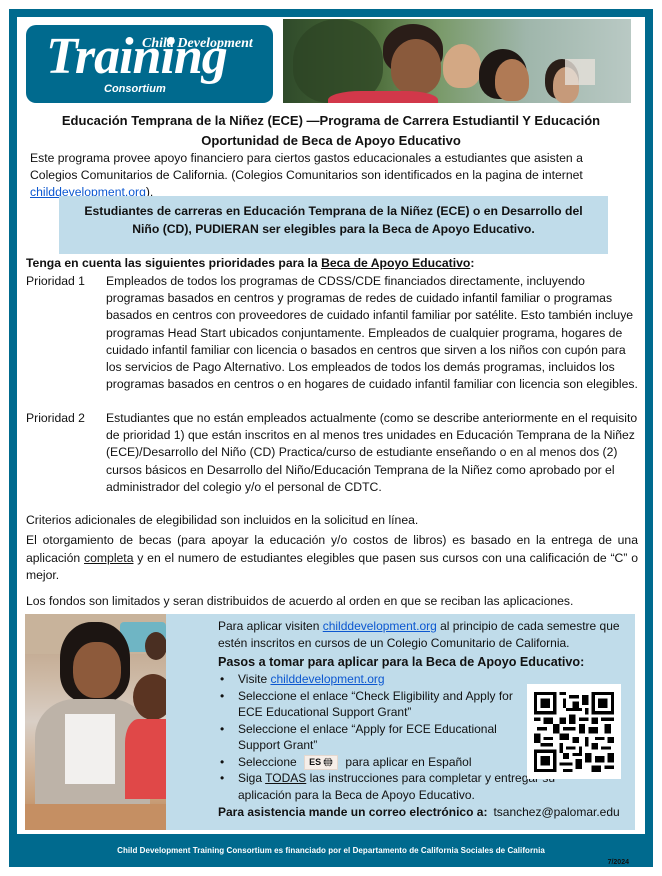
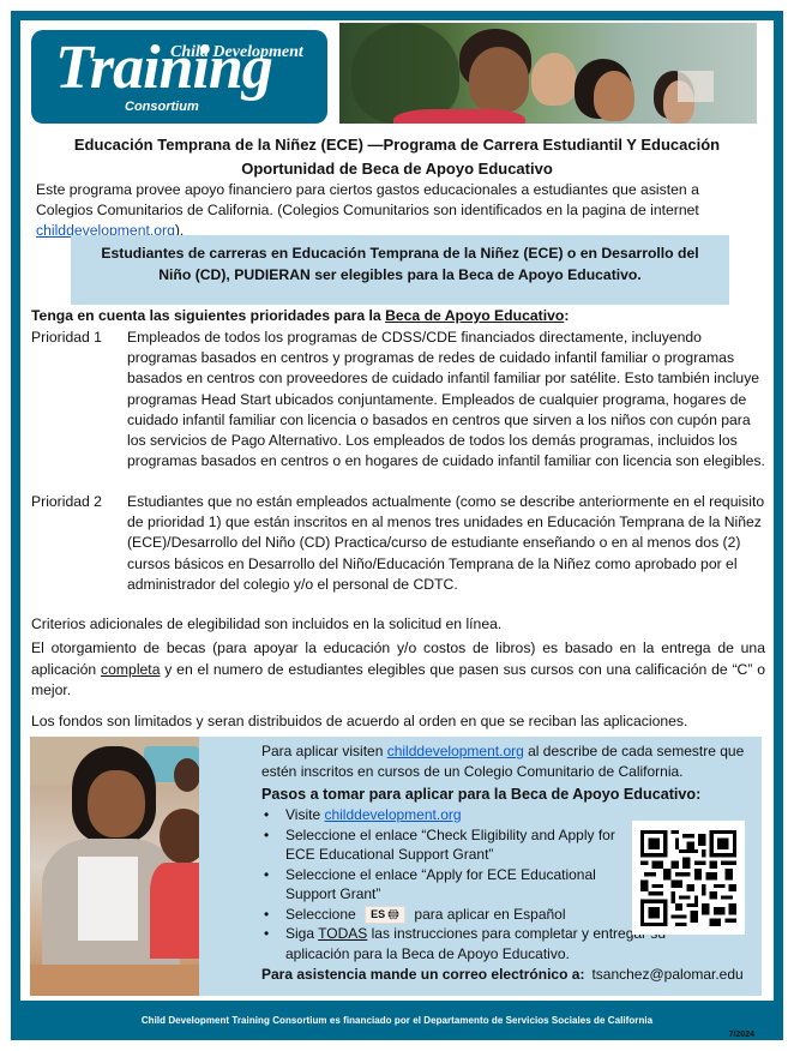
  Child Development
  Training
  Consortium
  Educación Temprana de la Niñez (ECE) —Programa de Carrera Estudiantil Y Educación
  Oportunidad de Beca de Apoyo Educativo
  Este programa provee apoyo financiero para ciertos gastos educacionales a estudiantes que asisten a Colegios Comunitarios de California. (Colegios Comunitarios son identificados en la pagina de internet childdevelopment.org).
  Estudiantes de carreras en Educación Temprana de la Niñez (ECE) o en Desarrollo del Niño (CD), PUDIERAN ser elegibles para la Beca de Apoyo Educativo.
  Tenga en cuenta las siguientes prioridades para la Beca de Apoyo Educativo:
  Prioridad 1
  Empleados de todos los programas de CDSS/CDE financiados directamente, incluyendo programas basados en centros y programas de redes de cuidado infantil familiar o programas basados en centros con proveedores de cuidado infantil familiar por satélite. Esto también incluye programas Head Start ubicados conjuntamente. Empleados de cualquier programa, hogares de cuidado infantil familiar con licencia o basados en centros que sirven a los niños con cupón para los servicios de Pago Alternativo. Los empleados de todos los demás programas, incluidos los programas basados en centros o en hogares de cuidado infantil familiar con licencia son elegibles.
  Prioridad 2
  Estudiantes que no están empleados actualmente (como se describe anteriormente en el requisito de prioridad 1) que están inscritos en al menos tres unidades en Educación Temprana de la Niñez (ECE)/Desarrollo del Niño (CD) Practica/curso de estudiante enseñando o en al menos dos (2) cursos básicos en Desarrollo del Niño/Educación Temprana de la Niñez como aprobado por el administrador del colegio y/o el personal de CDTC.
  Criterios adicionales de elegibilidad son incluidos en la solicitud en línea.
  El otorgamiento de becas (para apoyar la educación y/o costos de libros) es basado en la entrega de una aplicación completa y en el numero de estudiantes elegibles que pasen sus cursos con una calificación de “C” o mejor.
  Los fondos son limitados y seran distribuidos de acuerdo al orden en que se reciban las aplicaciones.
- Para aplicar visiten childdevelopment.org al principio de cada semestre que estén inscritos en cursos de un Colegio Comunitario de California.
+ Para aplicar visiten childdevelopment.org al describe de cada semestre que estén inscritos en cursos de un Colegio Comunitario de California.
  Pasos a tomar para aplicar para la Beca de Apoyo Educativo:
  Visite childdevelopment.org
  Seleccione el enlace “Check Eligibility and Apply for ECE Educational Support Grant”
  Seleccione el enlace “Apply for ECE Educational Support Grant”
  Seleccione
  ES
  para aplicar en Español
  Siga TODAS las instrucciones para completar y entreg aplicación para la Beca de Apoyo Educativo.
  Para asistencia mande un correo electrónico a: tsanchez@palomar.edu
- Child Development Training Consortium es financiado por el Departamento de California Sociales de California
+ Child Development Training Consortium es financiado por el Departamento de Servicios Sociales de California
